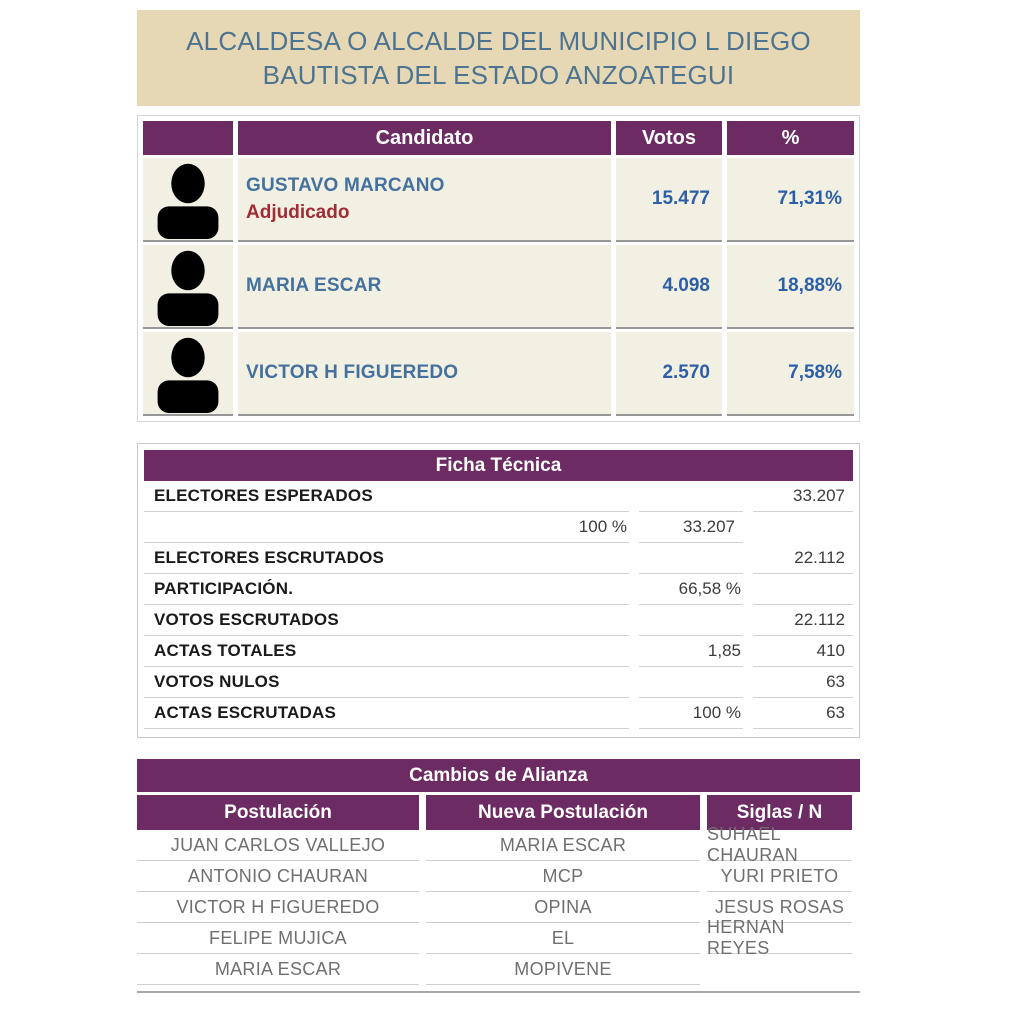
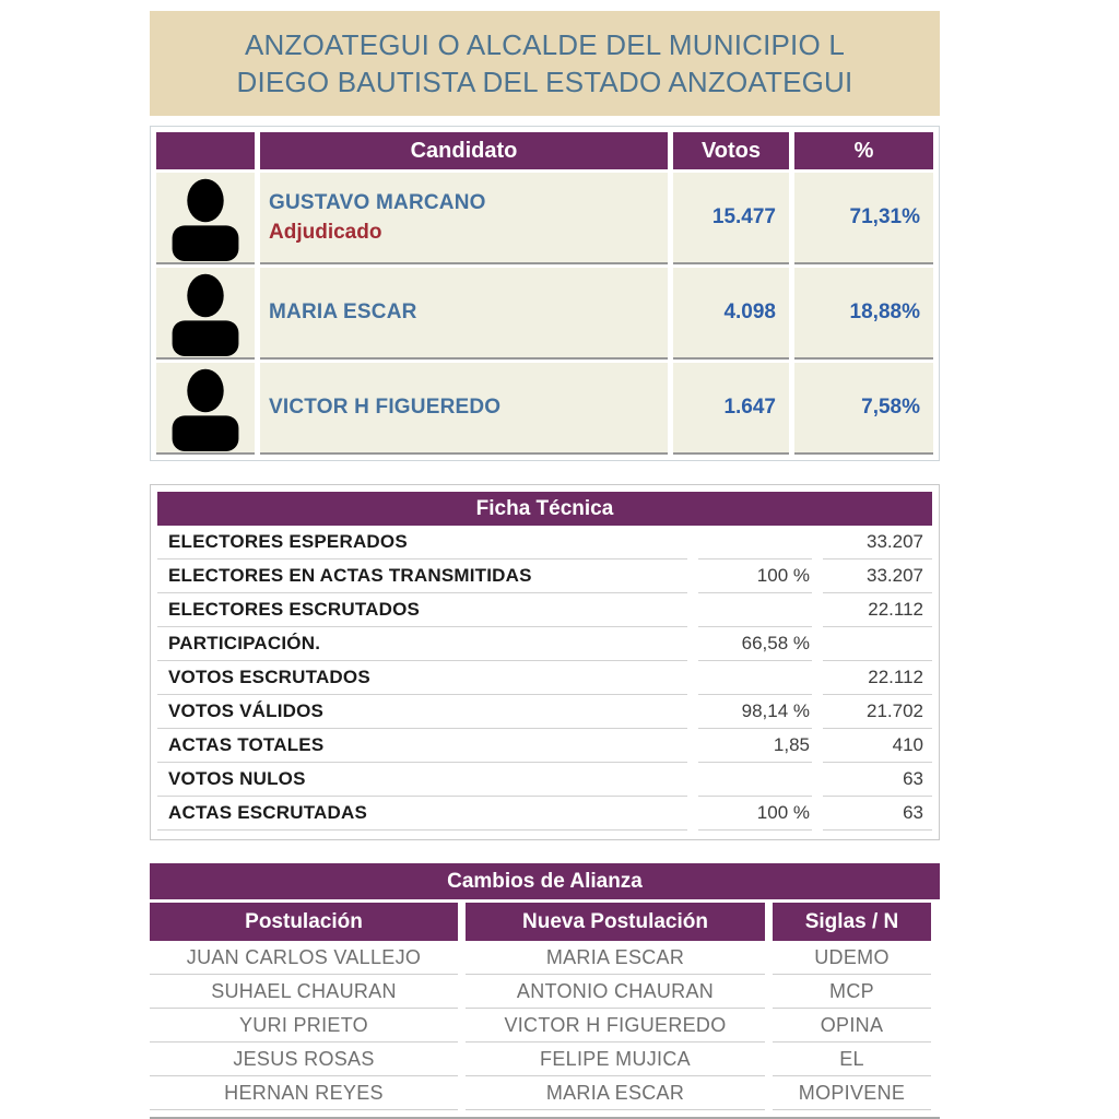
- ALCALDESA O ALCALDE DEL MUNICIPIO L DIEGO BAUTISTA DEL ESTADO ANZOATEGUI
+ ANZOATEGUI O ALCALDE DEL MUNICIPIO L DIEGO BAUTISTA DEL ESTADO ANZOATEGUI
  Candidato
  Votos
  %
  GUSTAVO MARCANO
  Adjudicado
  15.477
  71,31%
  MARIA ESCAR
  4.098
  18,88%
  VICTOR H FIGUEREDO
- 2.570
+ 1.647
  7,58%
  Ficha Técnica
  ELECTORES ESPERADOS
  33.207
+ ELECTORES EN ACTAS TRANSMITIDAS
  100 %
  33.207
  ELECTORES ESCRUTADOS
  22.112
  PARTICIPACIÓN.
  66,58 %
  VOTOS ESCRUTADOS
  22.112
+ VOTOS VÁLIDOS
+ 98,14 %
+ 21.702
  ACTAS TOTALES
  1,85
  410
  VOTOS NULOS
  63
  ACTAS ESCRUTADAS
  100 %
  63
  Cambios de Alianza
  Postulación
  Nueva Postulación
  Siglas / N
  JUAN CARLOS VALLEJO
  MARIA ESCAR
+ UDEMO
  SUHAEL CHAURAN
  ANTONIO CHAURAN
  MCP
  YURI PRIETO
  VICTOR H FIGUEREDO
  OPINA
  JESUS ROSAS
  FELIPE MUJICA
  EL
  HERNAN REYES
  MARIA ESCAR
  MOPIVENE
